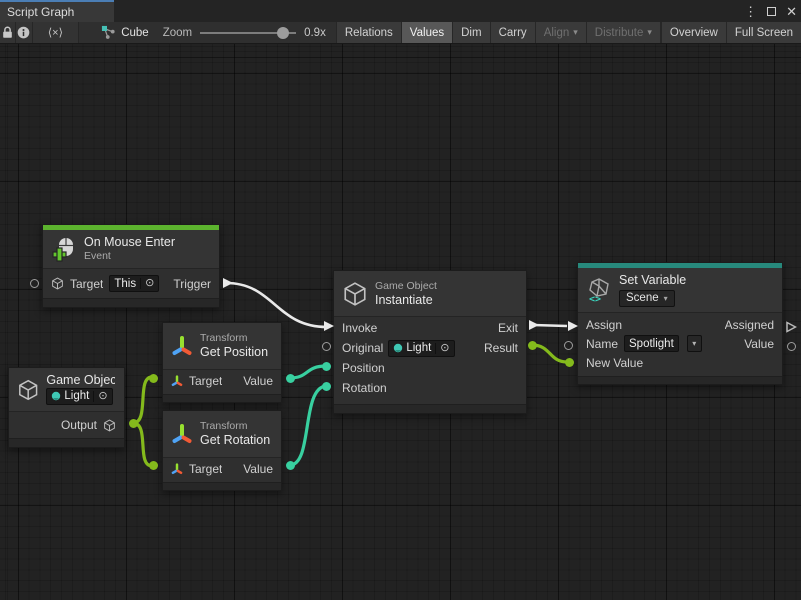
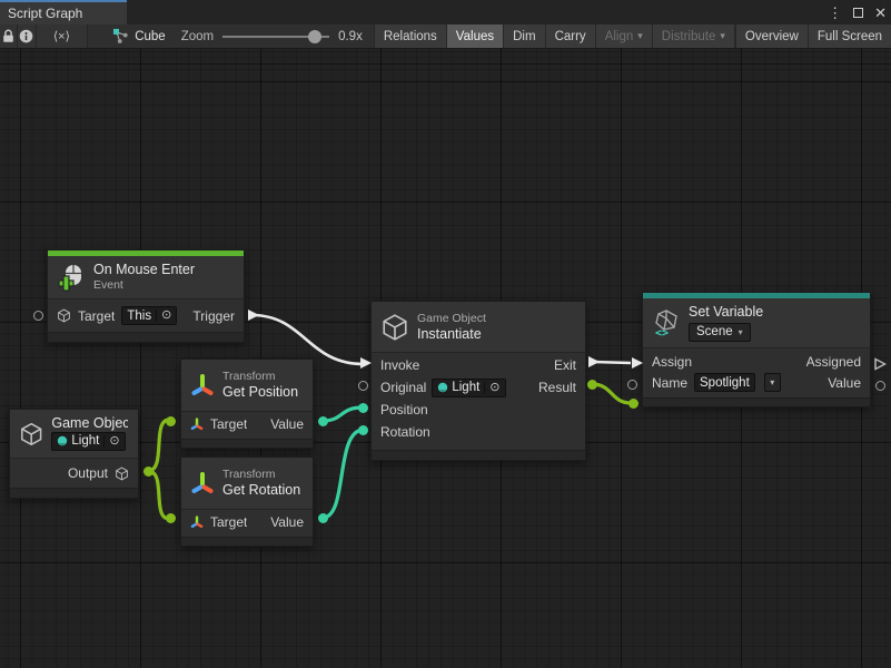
  Script Graph
  ⋮
  ✕
  ⟨×⟩
  Cube
  Zoom
  0.9x
  Relations
  Values
  Dim
  Carry
  Align
  ▾
  Distribute
  ▾
  Overview
  Full Screen
  On Mouse Enter
  Event
  Target
  This
  ⊙
  Trigger
  Game Objec
  Light
  ⊙
  Output
  Transform
  Get Position
  Target
  Value
  Transform
  Get Rotation
  Target
  Value
  Game Object
  Instantiate
  Invoke
  Exit
  Original
  Light
  ⊙
  Result
  Position
  Rotation
  <>
  Set Variable
  Scene
  ▾
  Assign
  Assigned
  Name
  Spotlight
  ▾
  Value
- New Value
